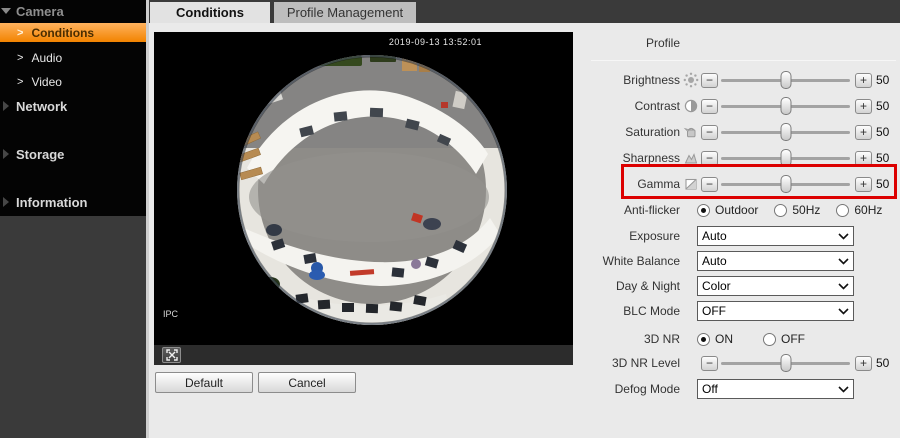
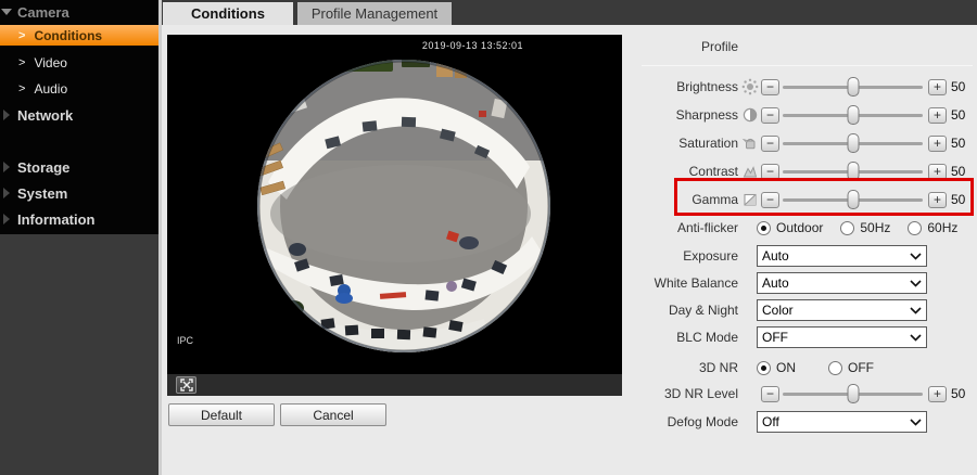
  Camera
  >
  Conditions
  >
- Audio
+ Video
  >
- Video
+ Audio
  Network
  Storage
+ System
  Information
  Conditions
  Profile Management
  2019-09-13 13:52:01
  IPC
  Default
  Cancel
  Profile
  Brightness
  −
  +
  50
- Contrast
+ Sharpness
  −
  +
  50
  Saturation
  −
  +
  50
- Sharpness
+ Contrast
  −
  +
  50
  Gamma
  −
  +
  50
  Anti-flicker
  Outdoor
  50Hz
  60Hz
  Exposure
  Auto
  White Balance
  Auto
  Day & Night
  Color
  BLC Mode
  OFF
  3D NR
  ON
  OFF
  3D NR Level
  −
  +
  50
  Defog Mode
  Off
